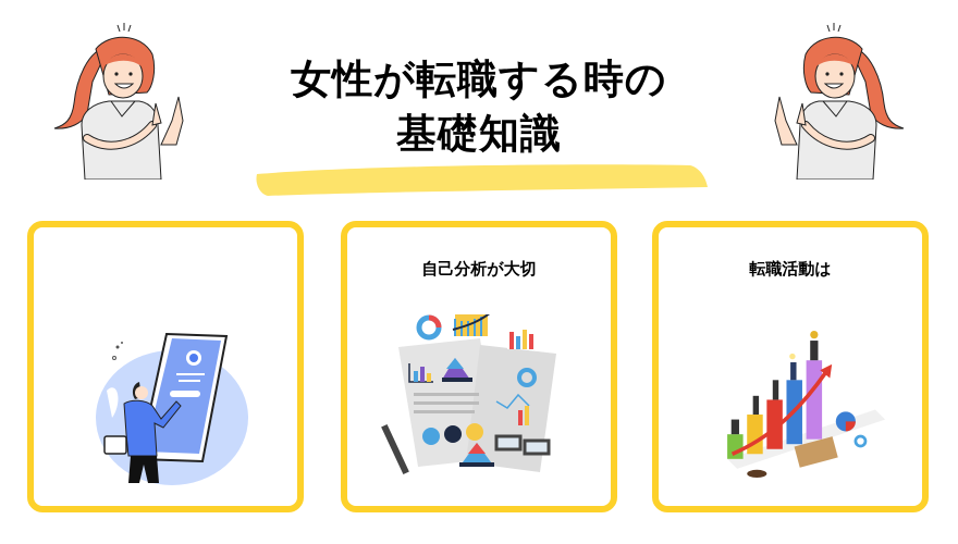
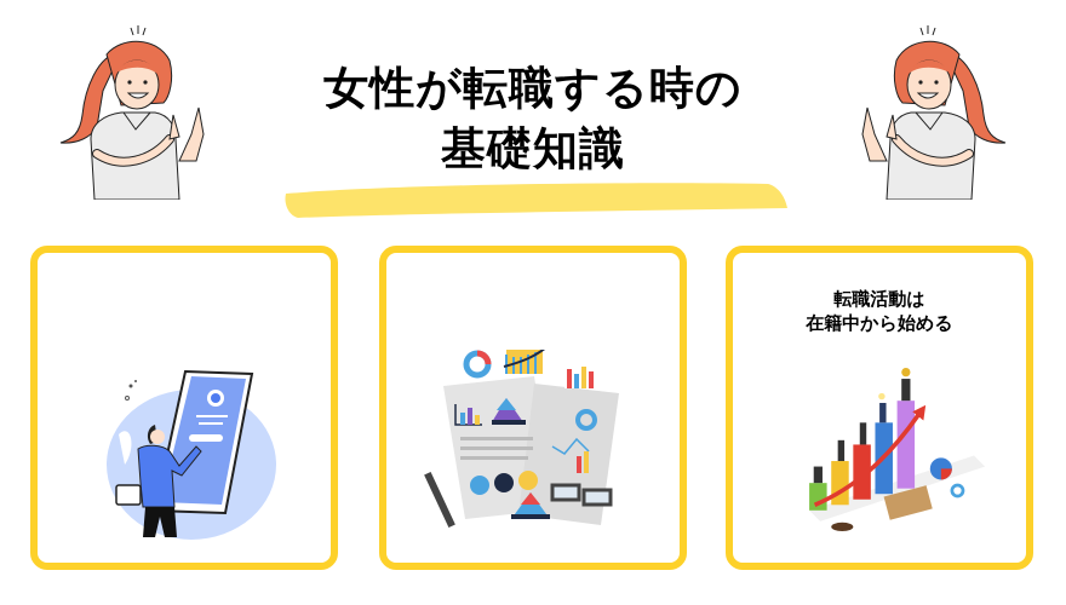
  女性が転職する時の
  基礎知識
- 自己分析が大切
  転職活動は
+ 在籍中から始める
